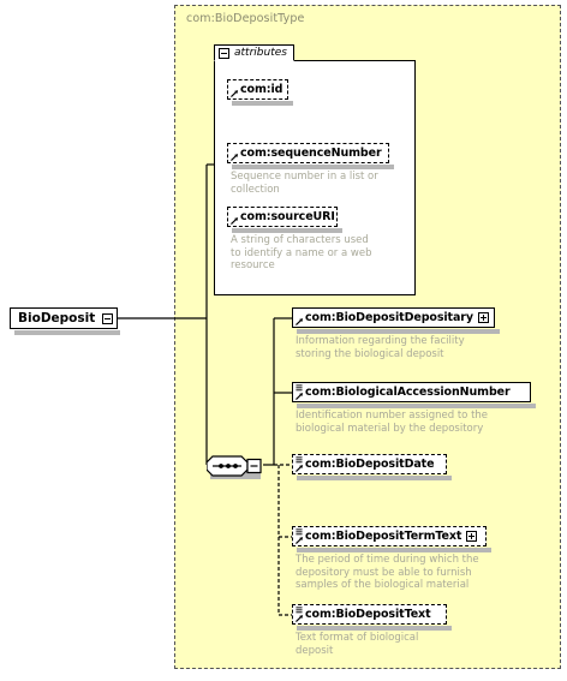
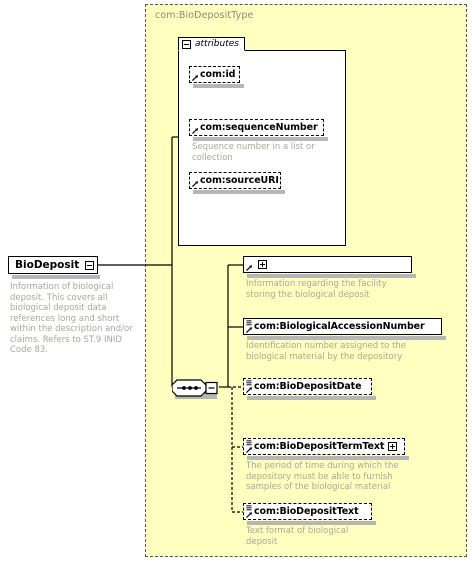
  com:BioDepositType
  BioDeposit
+ Information of biological deposit. This covers all biological deposit data references long and short within the description and/or claims. Refers to ST.9 INID Code 83.
  attributes
  com:id
  com:sequenceNumber
  Sequence number in a list or collection
  com:sourceURI
- A string of characters used to identify a name or a web resource
- com:BioDepositDepositary
  Information regarding the facility storing the biological deposit
  com:BiologicalAccessionNumber
  Identification number assigned to the biological material by the depository
  com:BioDepositDate
  com:BioDepositTermText
  The period of time during which the depository must be able to furnish samples of the biological material
  com:BioDepositText
  Text format of biological deposit
